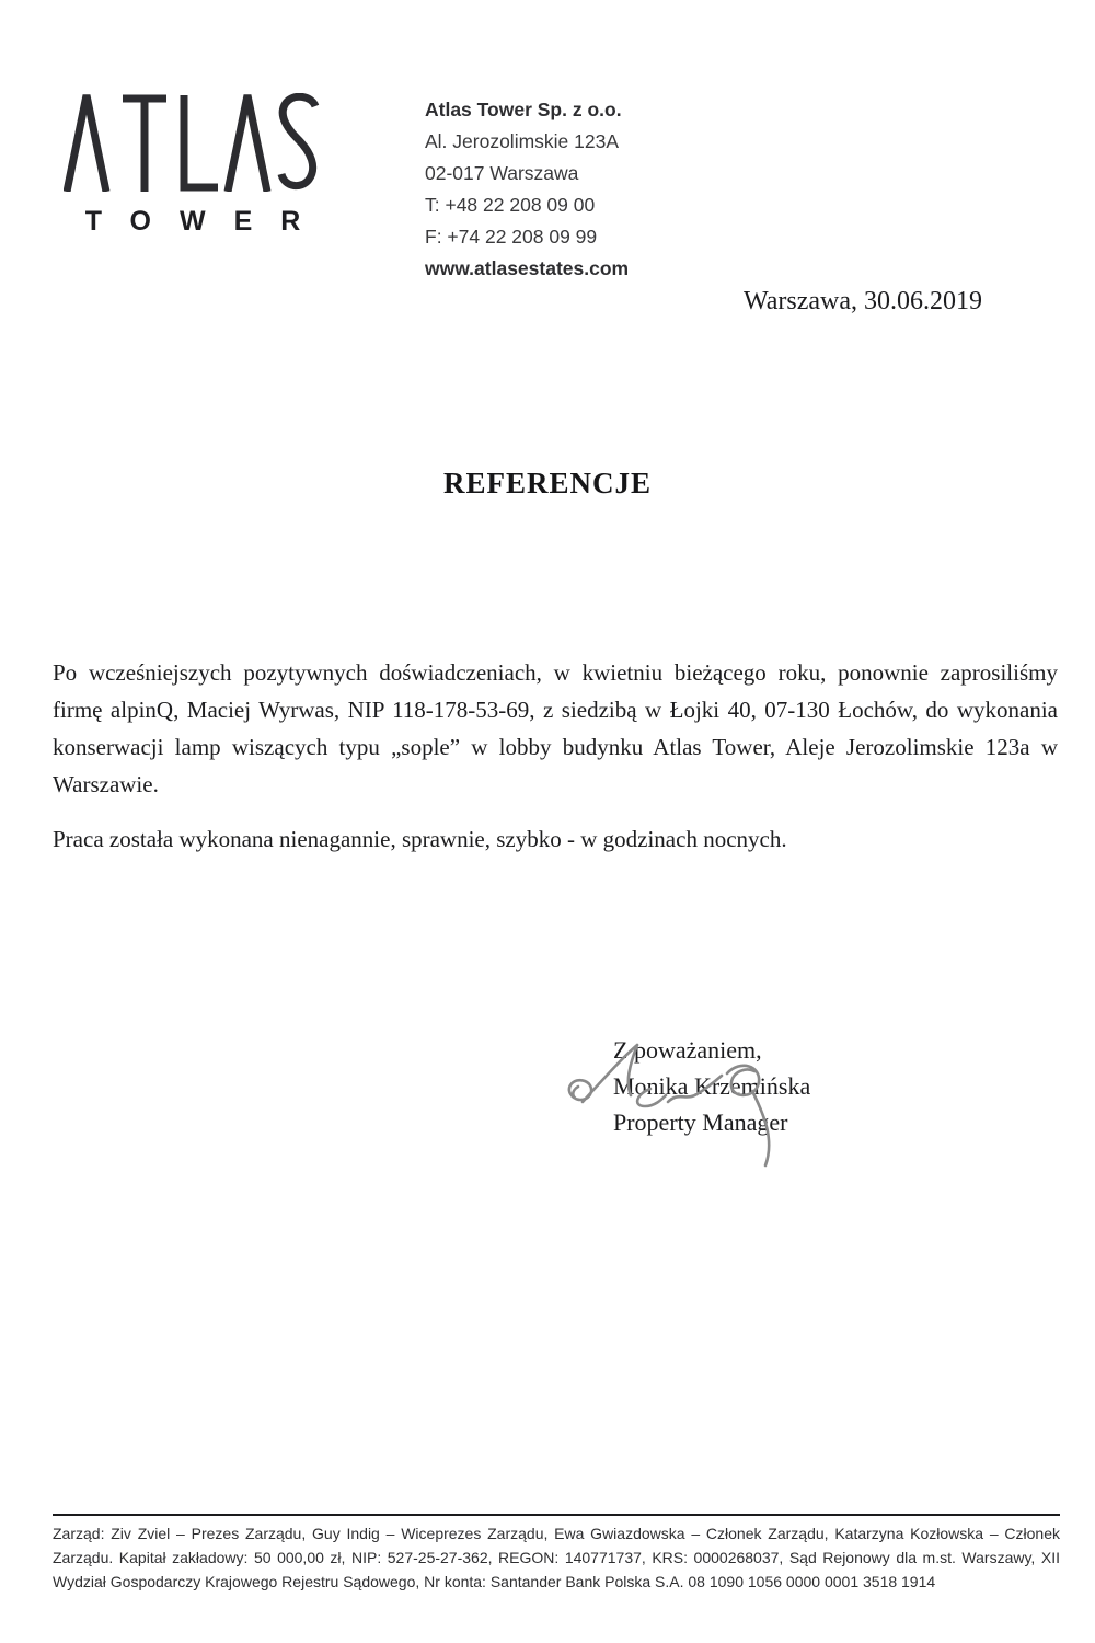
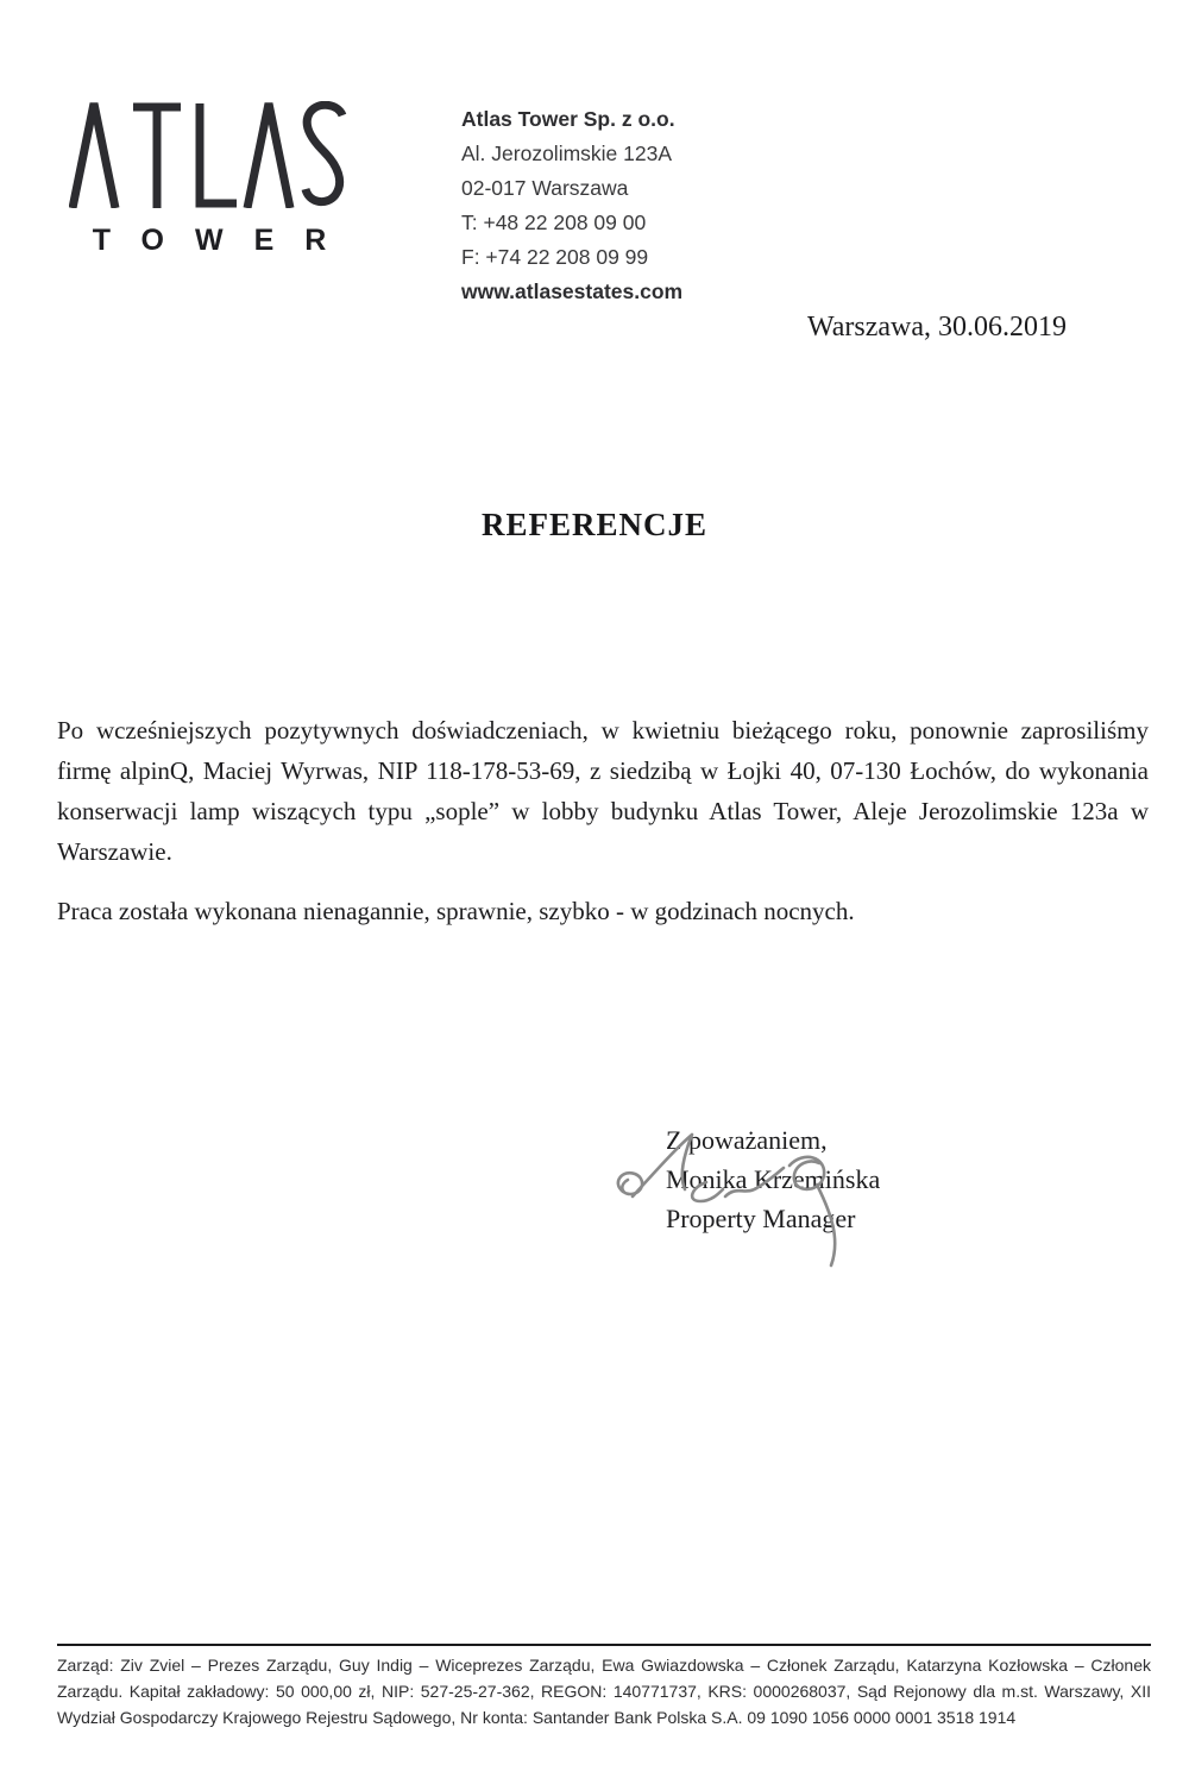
  TOWER
  Atlas Tower Sp. z o.o.
  Al. Jerozolimskie 123A
  02-017 Warszawa
  T: +48 22 208 09 00
  F: +74 22 208 09 99
  www.atlasestates.com
  Warszawa, 30.06.2019
  REFERENCJE
  Po wcześniejszych pozytywnych doświadczeniach, w kwietniu bieżącego roku, ponownie zaprosiliśmy firmę alpinQ, Maciej Wyrwas, NIP 118-178-53-69, z siedzibą w Łojki 40, 07-130 Łochów, do wykonania konserwacji lamp wiszących typu „sople” w lobby budynku Atlas Tower, Aleje Jerozolimskie 123a w Warszawie.
  Praca została wykonana nienagannie, sprawnie, szybko - w godzinach nocnych.
  Z poważaniem,
  Monika Krzemińska
  Property Manager
- Zarząd: Ziv Zviel – Prezes Zarządu, Guy Indig – Wiceprezes Zarządu, Ewa Gwiazdowska – Członek Zarządu, Katarzyna Kozłowska – Członek Zarządu. Kapitał zakładowy: 50 000,00 zł, NIP: 527-25-27-362, REGON: 140771737, KRS: 0000268037, Sąd Rejonowy dla m.st. Warszawy, XII Wydział Gospodarczy Krajowego Rejestru Sądowego, Nr konta: Santander Bank Polska S.A. 08 1090 1056 0000 0001 3518 1914
+ Zarząd: Ziv Zviel – Prezes Zarządu, Guy Indig – Wiceprezes Zarządu, Ewa Gwiazdowska – Członek Zarządu, Katarzyna Kozłowska – Członek Zarządu. Kapitał zakładowy: 50 000,00 zł, NIP: 527-25-27-362, REGON: 140771737, KRS: 0000268037, Sąd Rejonowy dla m.st. Warszawy, XII Wydział Gospodarczy Krajowego Rejestru Sądowego, Nr konta: Santander Bank Polska S.A. 09 1090 1056 0000 0001 3518 1914
